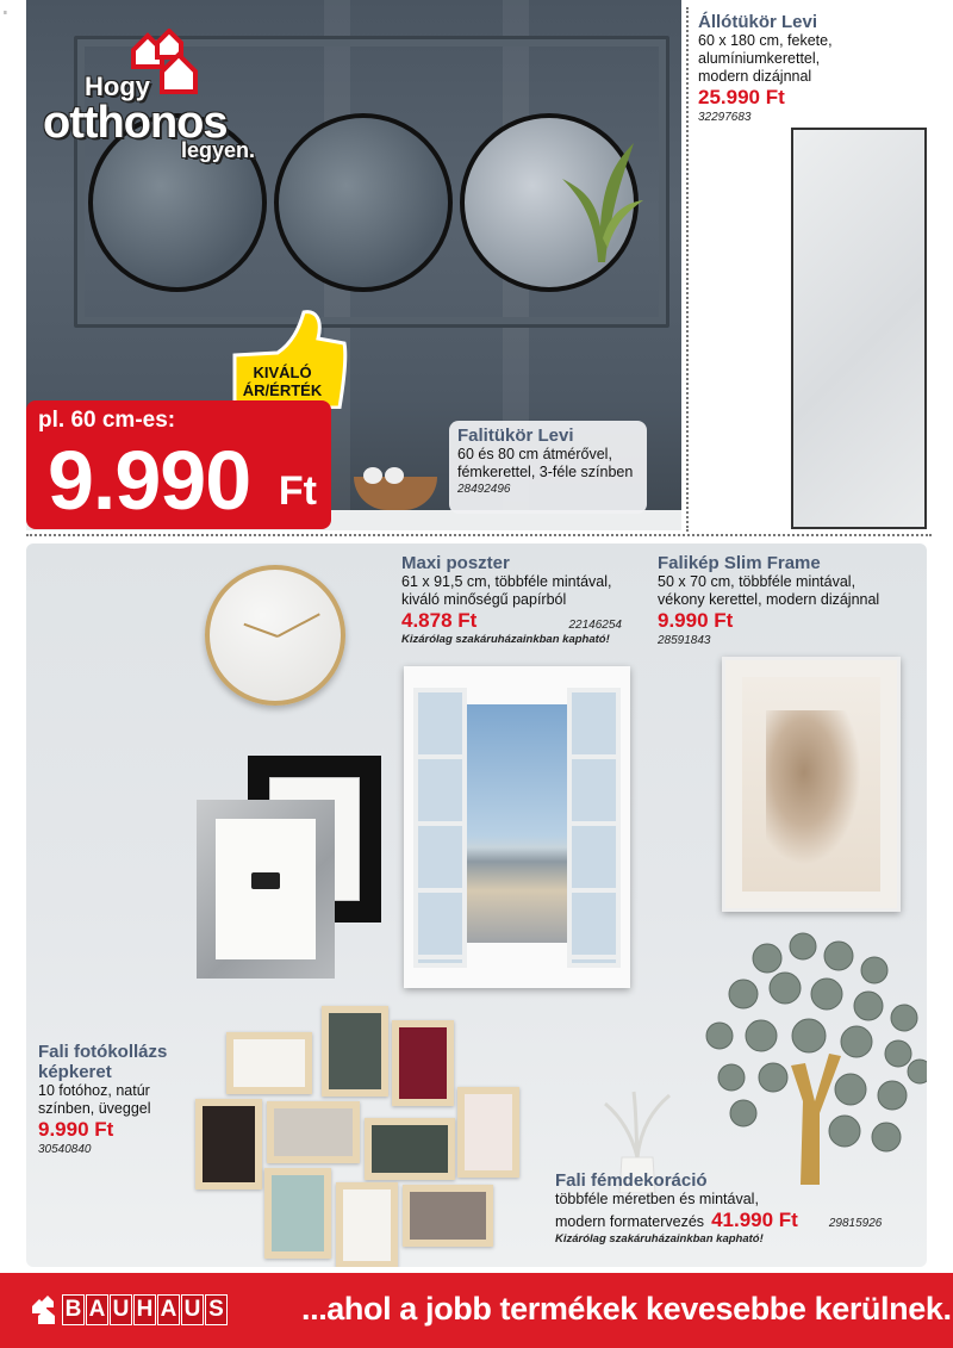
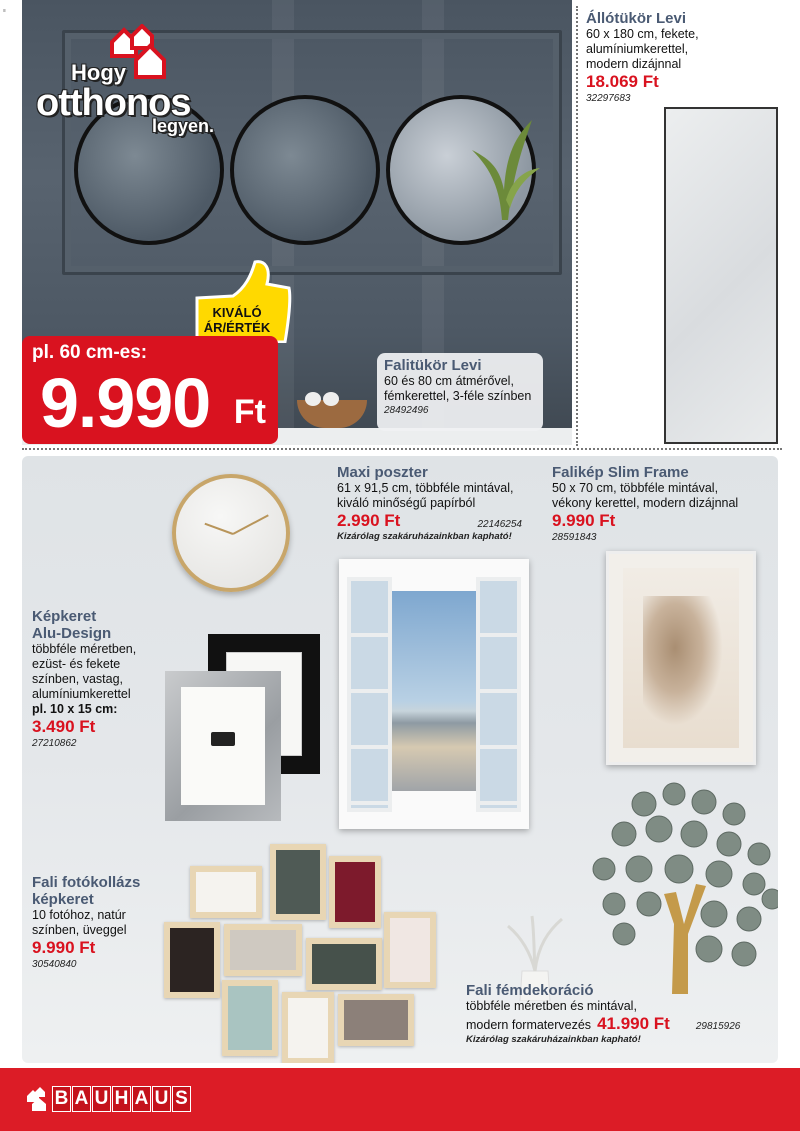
  Hogy
  otthonos
  legyen.
  KIVÁLÓ
  ÁR/ÉRTÉK
  pl. 60 cm-es:
  9.990
  Ft
  Falitükör Levi
  60 és 80 cm átmérővel,
  fémkerettel, 3-féle színben
  28492496
  Állótükör Levi
  60 x 180 cm, fekete,
  alumíniumkerettel,
  modern dizájnnal
- 25.990 Ft
+ 18.069 Ft
  32297683
  Maxi poszter
  61 x 91,5 cm, többféle mintával,
  kiváló minőségű papírból
- 4.878 Ft
+ 2.990 Ft
  22146254
  Kizárólag szakáruházainkban kapható!
  Falikép Slim Frame
  50 x 70 cm, többféle mintával,
  vékony kerettel, modern dizájnnal
  9.990 Ft
  28591843
+ Képkeret
+ Alu-Design
+ többféle méretben,
+ ezüst- és fekete
+ színben, vastag,
+ alumíniumkerettel
+ pl. 10 x 15 cm:
+ 3.490 Ft
+ 27210862
  Fali fotókollázs
  képkeret
  10 fotóhoz, natúr
  színben, üveggel
  9.990 Ft
  30540840
  Fali fémdekoráció
  többféle méretben és mintával,
  modern formatervezés
  41.990 Ft
  29815926
  Kizárólag szakáruházainkban kapható!
  B
  A
  U
  H
  A
  U
  S
- ...ahol a jobb termékek kevesebbe kerülnek.
